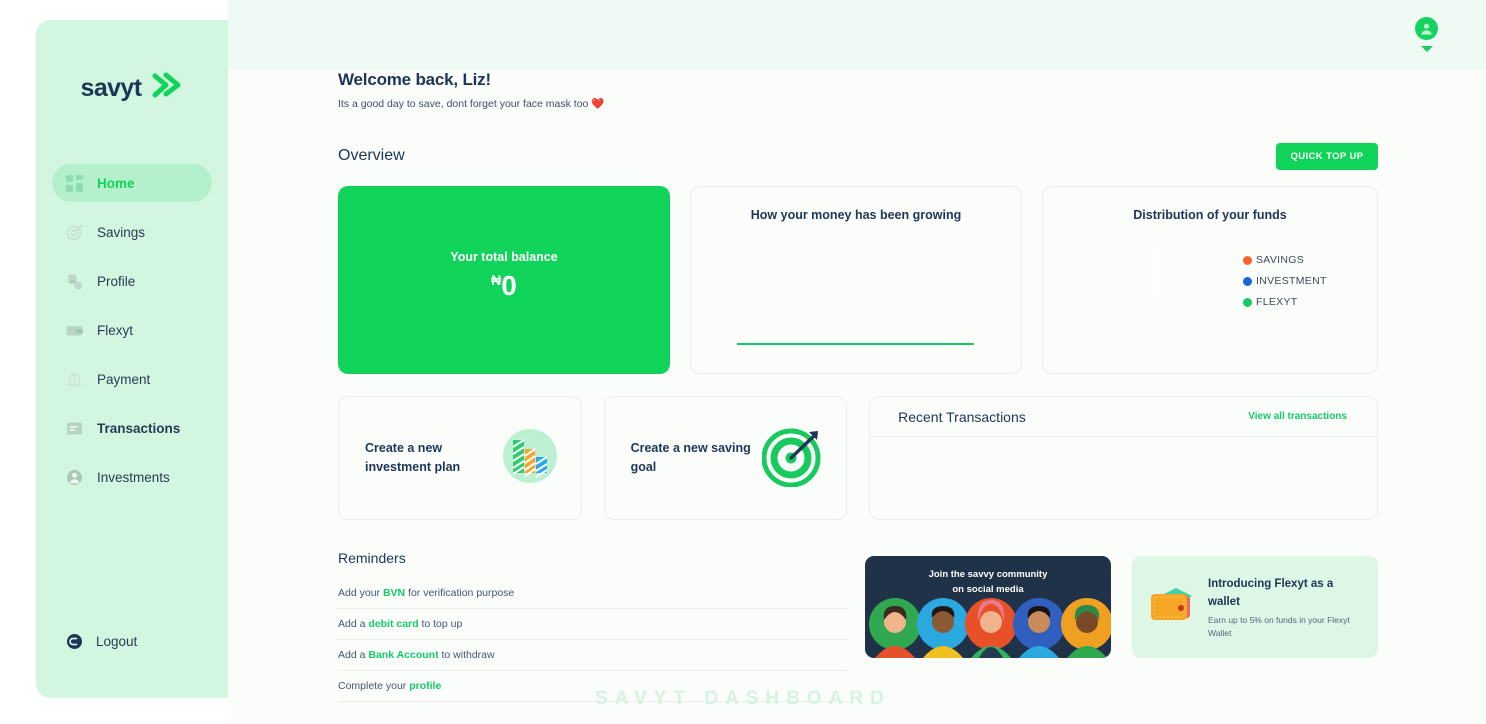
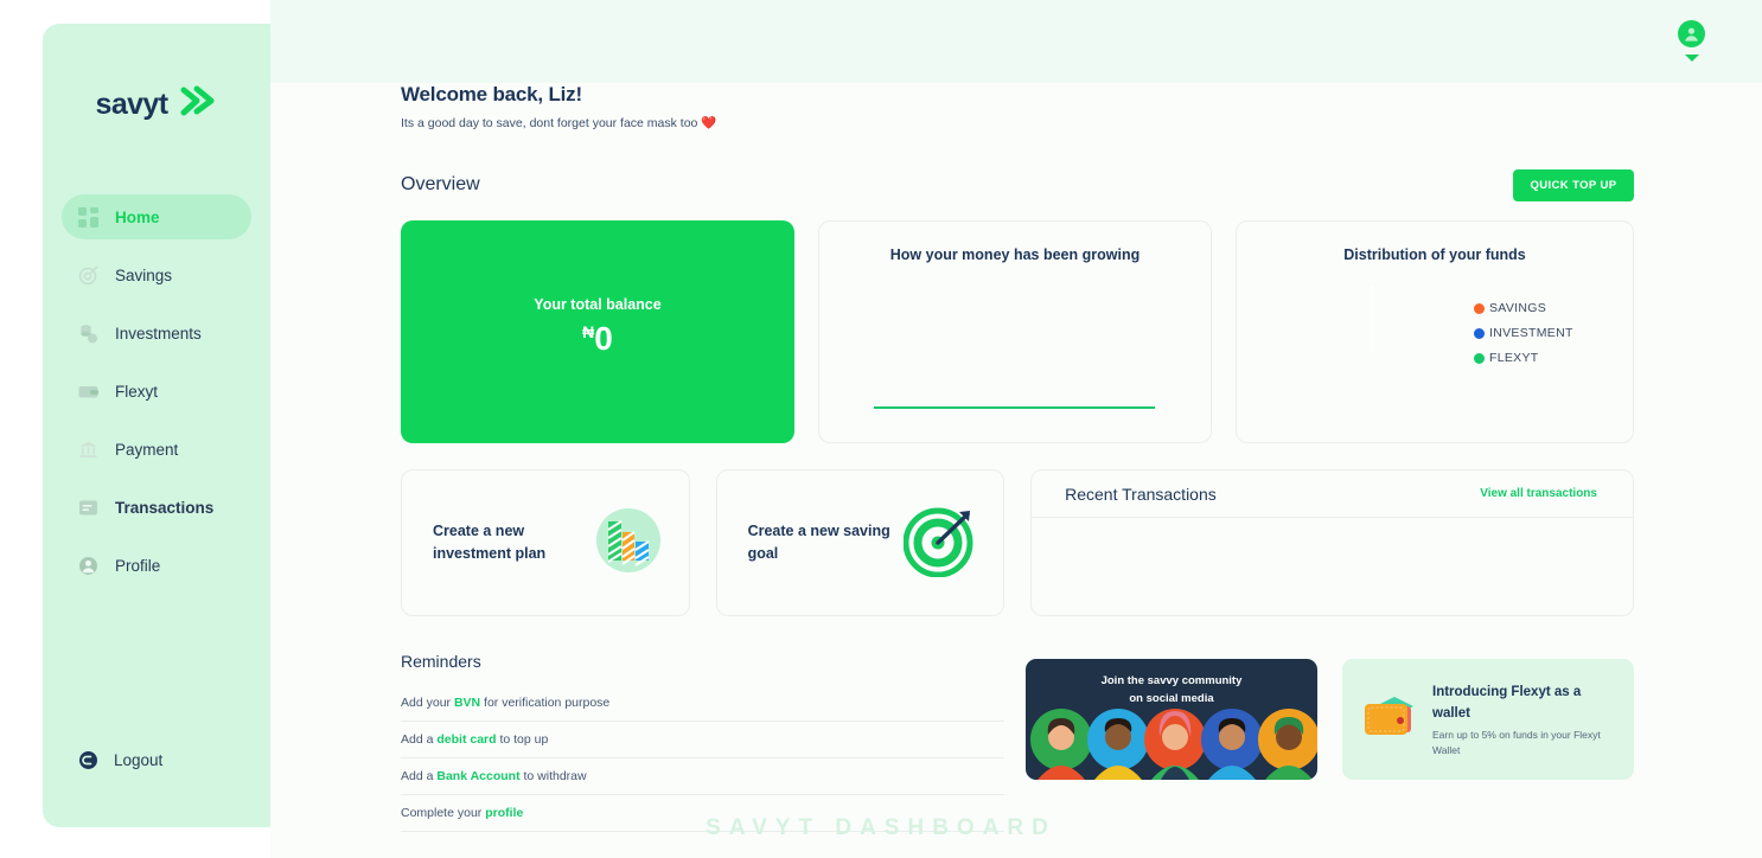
  savyt
  Home
  Savings
- Profile
+ Investments
  Flexyt
  Payment
  Transactions
- Investments
+ Profile
  Logout
  Welcome back, Liz!
  Its a good day to save, dont forget your face mask too ❤️
  Overview
  QUICK TOP UP
  Your total balance
  ₦0
  How your money has been growing
  Distribution of your funds
  SAVINGS
  INVESTMENT
  FLEXYT
  Create a new investment plan
  Create a new saving goal
  Recent Transactions
  View all transactions
  Reminders
  Add your BVN for verification purpose
  Add a debit card to top up
  Add a Bank Account to withdraw
  Complete your profile
  Join the savvy community
  on social media
  Introducing Flexyt as a wallet
  Earn up to 5% on funds in your Flexyt Wallet
  SAVYT DASHBOARD
